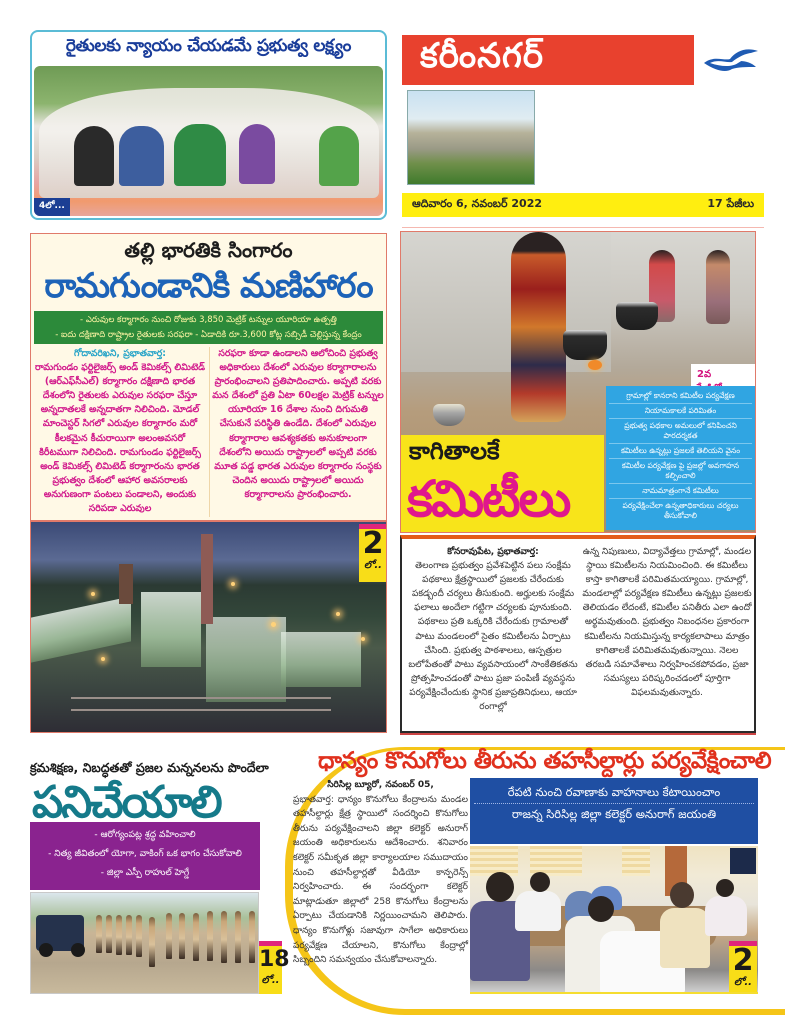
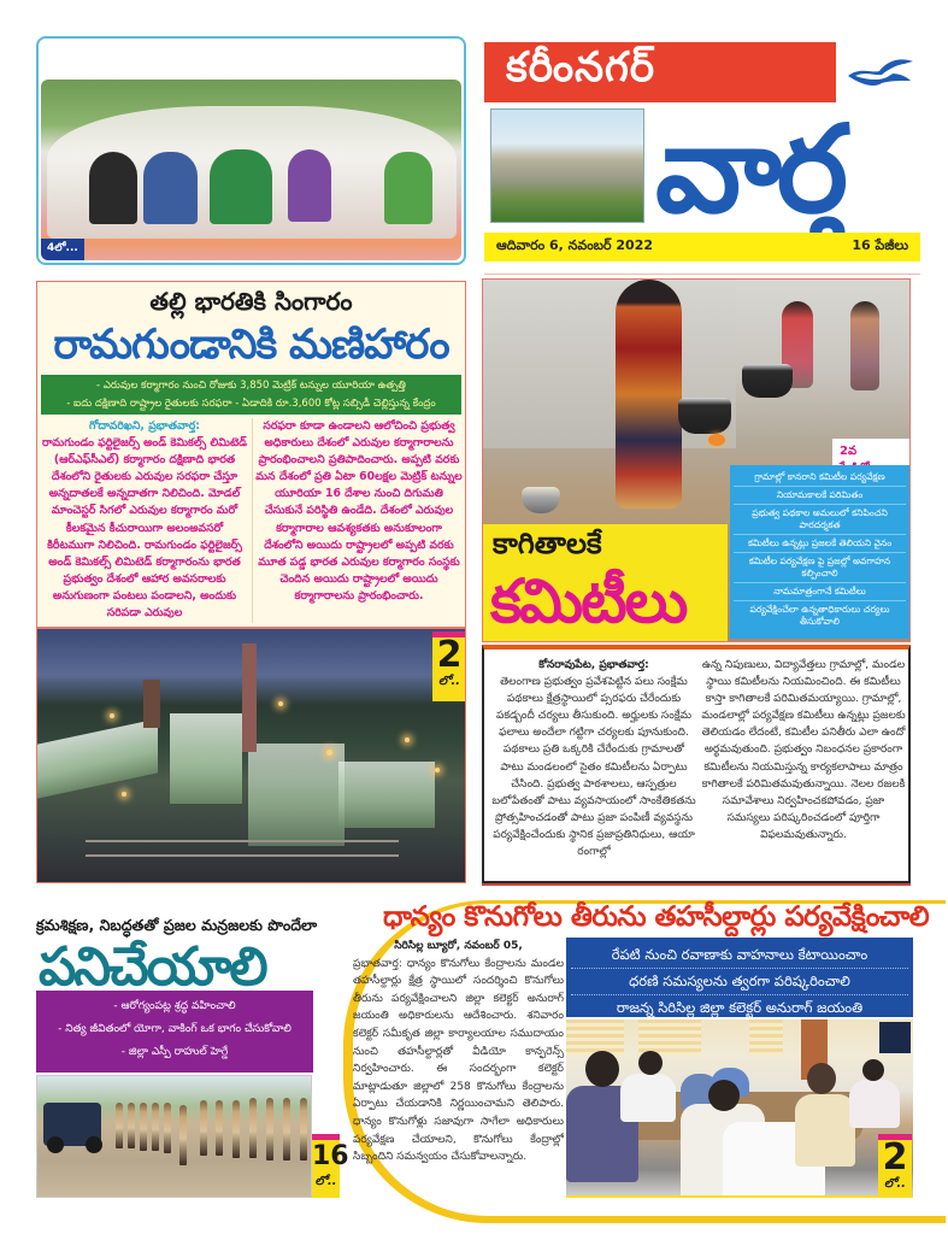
- రైతులకు న్యాయం చేయడమే ప్రభుత్వ లక్ష్యం
  4లో...
  కరీంనగర్
+ వార్త
  ఆదివారం 6, నవంబర్ 2022
- 17 పేజీలు
+ 16 పేజీలు
  తల్లి భారతికి సింగారం
  రామగుండానికి మణిహారం
  - ఎరువుల కర్మాగారం నుంచి రోజుకు 3,850 మెట్రిక్ టన్నుల యూరియా ఉత్పత్తి
  - ఐదు దక్షిణాది రాష్ట్రాల రైతులకు సరఫరా - ఏడాదికి రూ.3,600 కోట్ల సబ్సిడీ చెల్లిస్తున్న కేంద్రం
  గోదావరిఖని, ప్రభాతవార్త:
  రామగుండం ఫర్టిలైజర్స్ అండ్ కెమికల్స్ లిమిటెడ్ (ఆర్ఎఫ్‌సీఎల్) కర్మాగారం దక్షిణాది భారత దేశంలోని రైతులకు ఎరువుల సరఫరా చేస్తూ అన్నదాతలకే అన్నదాతగా నిలిచింది. మోడల్ మాంచెస్టర్ సిగలో ఎరువుల కర్మాగారం మరో కీలకమైన కీచురాయిగా అలంఅవసరో కిరీటముగా నిలిచింది. రామగుండం ఫర్టిలైజర్స్ అండ్ కెమికల్స్ లిమిటెడ్ కర్మాగారంను భారత ప్రభుత్వం దేశంలో ఆహార అవసరాలకు అనుగుణంగా పంటలు పండాలని, అందుకు సరిపడా ఎరువుల
  సరఫరా కూడా ఉండాలని ఆలోచించి ప్రభుత్వ అధికారులు దేశంలో ఎరువుల కర్మాగారాలను ప్రారంభించాలని ప్రతిపాదించారు. అప్పటి వరకు మన దేశంలో ప్రతి ఏటా 60లక్షల మెట్రిక్ టన్నుల యూరియా 16 దేశాల నుంచి దిగుమతి చేసుకునే పరిస్థితి ఉండేది. దేశంలో ఎరువుల కర్మాగారాల ఆవశ్యకతకు అనుకూలంగా దేశంలోని అయిదు రాష్ట్రాలలో అప్పటి వరకు మూత పడ్డ భారత ఎరువుల కర్మాగారం సంస్థకు చెందిన అయిదు రాష్ట్రాలలో అయిదు కర్మాగారాలను ప్రారంభించారు.
  2
  లో..
  గ్రామాల్లో కానరాని కమిటీల పర్యవేక్షణ
  నియామకాలకే పరిమితం
  ప్రభుత్వ పథకాల అమలులో కనిపించని పారదర్శకత
  కమిటీలు ఉన్నట్లు ప్రజలకే తెలియని వైనం
  కమిటీల పర్యవేక్షణ పై ప్రజల్లో అవగాహన కల్పించాలి
  నామమాత్రంగానే కమిటీలు
  పర్యవేక్షించేలా ఉన్నతాధికారులు చర్యలు తీసుకోవాలి
  కాగితాలకే
  కమిటీలు
  కోనరావుపేట, ప్రభాతవార్త:
- తెలంగాణ ప్రభుత్వం ప్రవేశపెట్టిన పలు సంక్షేమ పథకాలు క్షేత్రస్థాయిలో ప్రజలకు చేరేందుకు పకడ్బందీ చర్యలు తీసుకుంది. అర్హులకు సంక్షేమ ఫలాలు అందేలా గట్టిగా చర్యలకు పూనుకుంది. పథకాలు ప్రతి ఒక్కరికి చేరేందుకు గ్రామాలతో పాటు మండలంలో సైతం కమిటీలను ఏర్పాటు చేసింది. ప్రభుత్వ పాఠశాలలు, ఆస్పత్రుల బలోపేతంతో పాటు వ్యవసాయంలో సాంకేతికతను ప్రోత్సహించడంతో పాటు ప్రజా పంపిణీ వ్యవస్థను పర్యవేక్షించేందుకు స్థానిక ప్రజాప్రతినిధులు, ఆయా రంగాల్లో
+ తెలంగాణ ప్రభుత్వం ప్రవేశపెట్టిన పలు సంక్షేమ పథకాలు క్షేత్రస్థాయిలో ప్సరఫరు చేరేందుకు పకడ్బందీ చర్యలు తీసుకుంది. అర్హులకు సంక్షేమ ఫలాలు అందేలా గట్టిగా చర్యలకు పూనుకుంది. పథకాలు ప్రతి ఒక్కరికి చేరేందుకు గ్రామాలతో పాటు మండలంలో సైతం కమిటీలను ఏర్పాటు చేసింది. ప్రభుత్వ పాఠశాలలు, ఆస్పత్రుల బలోపేతంతో పాటు వ్యవసాయంలో సాంకేతికతను ప్రోత్సహించడంతో పాటు ప్రజా పంపిణీ వ్యవస్థను పర్యవేక్షించేందుకు స్థానిక ప్రజాప్రతినిధులు, ఆయా రంగాల్లో
- ఉన్న నిపుణులు, విద్యావేత్తలు గ్రామాల్లో, మండల స్థాయి కమిటీలను నియమించింది. ఈ కమిటీలు కాస్తా కాగితాలకే పరిమితమయ్యాయి. గ్రామాల్లో, మండలాల్లో పర్యవేక్షణ కమిటీలు ఉన్నట్లు ప్రజలకు తెలియడం లేదంటే, కమిటీల పనితీరు ఎలా ఉందో అర్థమవుతుంది. ప్రభుత్వం నిబంధనల ప్రకారంగా కమిటీలను నియమిస్తున్న కార్యకలాపాలు మాత్రం కాగితాలకే పరిమితమవుతున్నాయి. నెలల తరబడి సమావేశాలు నిర్వహించకపోవడం, ప్రజా సమస్యలు పరిష్కరించడంలో పూర్తిగా విఫలమవుతున్నారు.
+ ఉన్న నిపుణులు, విద్యావేత్తలు గ్రామాల్లో, మండల స్థాయి కమిటీలను నియమించింది. ఈ కమిటీలు కాస్తా కాగితాలకే పరిమితమయ్యాయి. గ్రామాల్లో, మండలాల్లో పర్యవేక్షణ కమిటీలు ఉన్నట్లు ప్రజలకు తెలియడం లేదంటే, కమిటీల పనితీరు ఎలా ఉందో అర్థమవుతుంది. ప్రభుత్వం నిబంధనల ప్రకారంగా కమిటీలను నియమిస్తున్న కార్యకలాపాలు మాత్రం కాగితాలకే పరిమితమవుతున్నాయి. నెలల రజలకి సమావేశాలు నిర్వహించకపోవడం, ప్రజా సమస్యలు పరిష్కరించడంలో పూర్తిగా విఫలమవుతున్నారు.
- క్రమశిక్షణ, నిబద్ధతతో ప్రజల మన్ననలను పొందేలా
+ క్రమశిక్షణ, నిబద్ధతతో ప్రజల మన్రజలకు పొందేలా
  పనిచేయాలి
  - ఆరోగ్యంపట్ల శ్రద్ధ వహించాలి
  - నిత్య జీవితంలో యోగా, వాకింగ్ ఒక భాగం చేసుకోవాలి
  - జిల్లా ఎస్పీ రాహుల్ హెగ్డే
- 18
+ 16
  లో..
  ధాన్యం కొనుగోలు తీరును తహసీల్దార్లు పర్యవేక్షించాలి
  సిరిసిల్ల బ్యూరో, నవంబర్ 05,
  ప్రభాతవార్త: ధాన్యం కొనుగోలు కేంద్రాలను మండల తహసీల్దార్లు క్షేత్ర స్థాయిలో సందర్శించి కొనుగోలు తీరును పర్యవేక్షించాలని జిల్లా కలెక్టర్ అనురాగ్ జయంతి అధికారులను ఆదేశించారు. శనివారం కలెక్టర్ సమీకృత జిల్లా కార్యాలయాల సముదాయం నుంచి తహసీల్దార్లతో వీడియో కాన్ఫరెన్స్ నిర్వహించారు. ఈ సందర్భంగా కలెక్టర్ మాట్లాడుతూ జిల్లాలో 258 కొనుగోలు కేంద్రాలను ఏర్పాటు చేయడానికి నిర్ణయించామని తెలిపారు. ధాన్యం కొనుగోళ్లు సజావుగా సాగేలా అధికారులు పర్యవేక్షణ చేయాలని, కొనుగోలు కేంద్రాల్లో సిబ్బందిని సమన్వయం చేసుకోవాలన్నారు.
  రేపటి నుంచి రవాణాకు వాహనాలు కేటాయించాం
+ ధరణి సమస్యలను త్వరగా పరిష్కరించాలి
  రాజన్న సిరిసిల్ల జిల్లా కలెక్టర్ అనురాగ్ జయంతి
  2
  లో..
